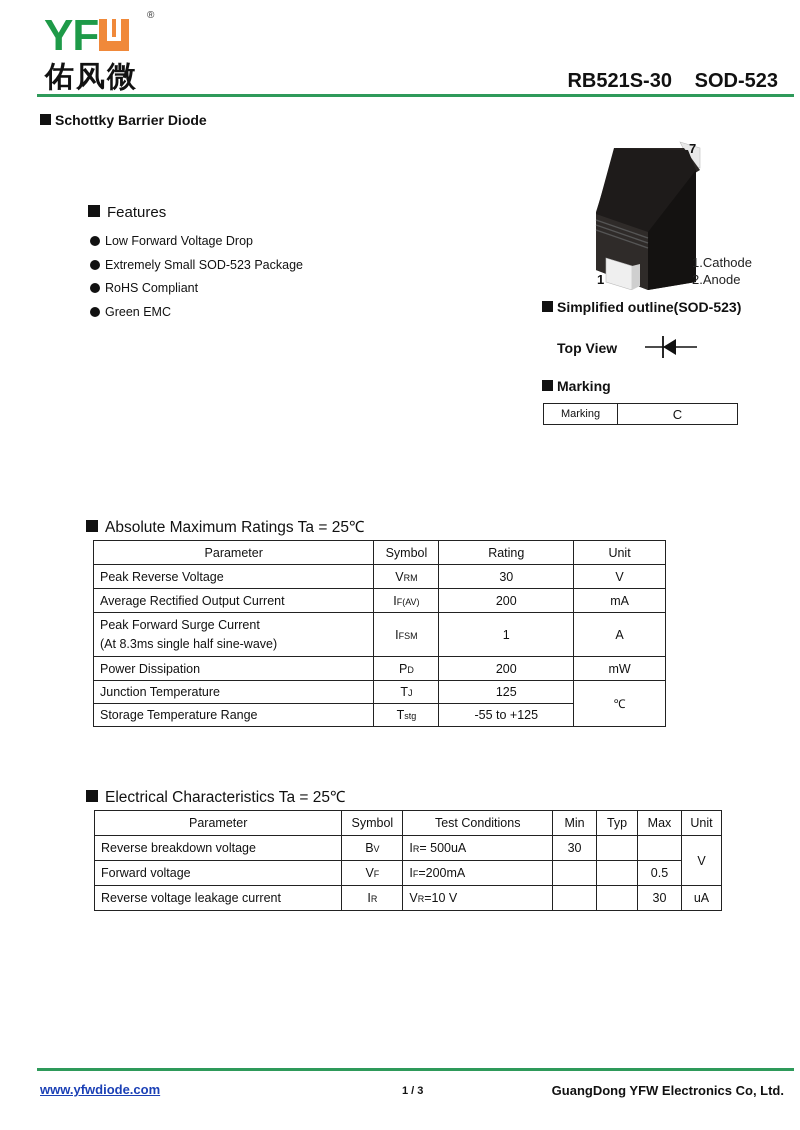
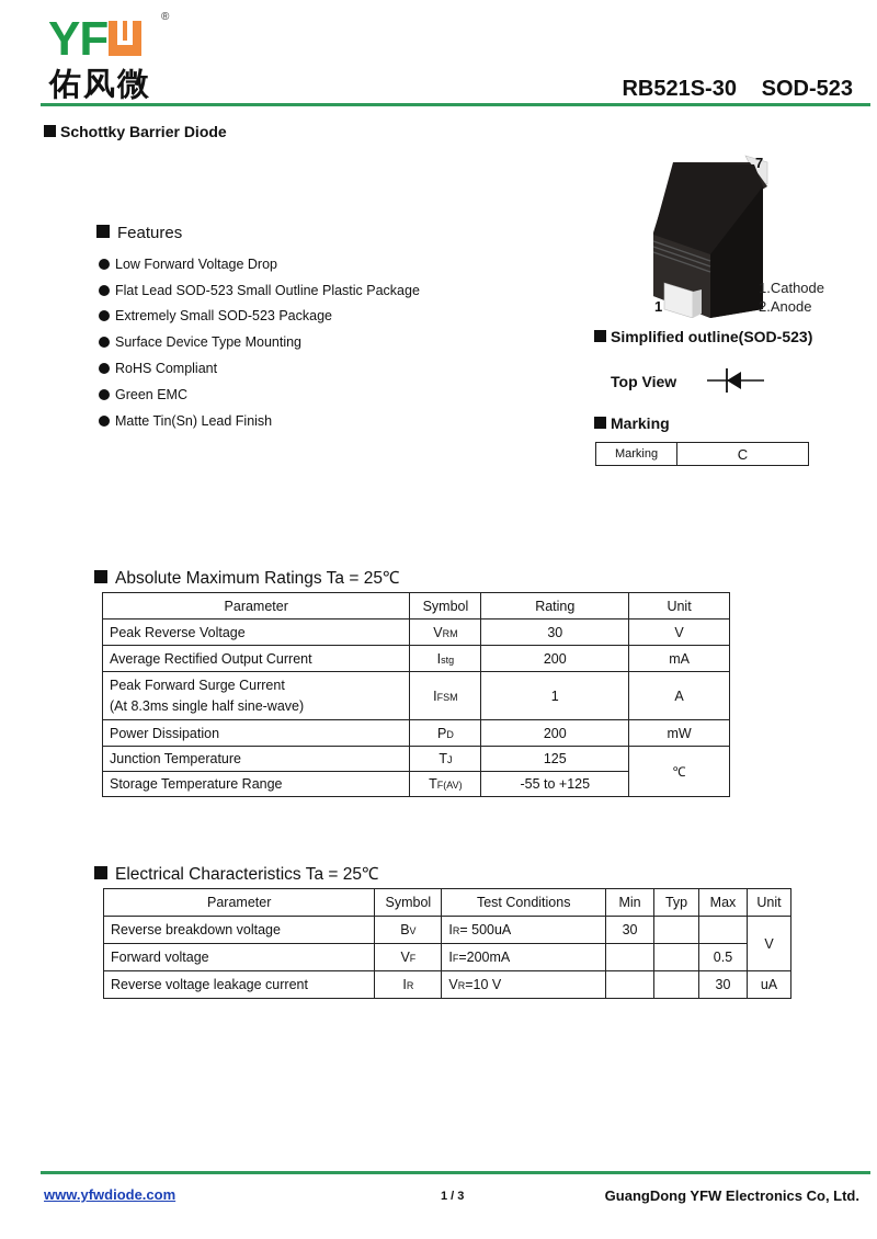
  YF
  ®
  佑风微
  RB521S-30 SOD-523
  Schottky Barrier Diode
  Features
  Low Forward Voltage Drop
+ Flat Lead SOD-523 Small Outline Plastic Package
  Extremely Small SOD-523 Package
+ Surface Device Type Mounting
  RoHS Compliant
  Green EMC
+ Matte Tin(Sn) Lead Finish
  7
  1
  1.Cathode
  2.Anode
  Simplified outline(SOD-523)
  Top View
  Marking
  Marking
  C
  Absolute Maximum Ratings Ta = 25℃
  Parameter	Symbol	Rating	Unit
  Peak Reverse Voltage	VRM	30	V
- Average Rectified Output Current	IF(AV)	200	mA
+ Average Rectified Output Current	Istg	200	mA
  Peak Forward Surge Current (At 8.3ms single half sine-wave)	IFSM	1	A
  Power Dissipation	PD	200	mW
  Junction Temperature	TJ	125	℃
- Storage Temperature Range	Tstg	-55 to +125
+ Storage Temperature Range	TF(AV)	-55 to +125
  Electrical Characteristics Ta = 25℃
  Parameter	Symbol	Test Conditions	Min	Typ	Max	Unit
  Reverse breakdown voltage	BV	IR= 500uA	30			V
  Forward voltage	VF	IF=200mA			0.5
  Reverse voltage leakage current	IR	VR=10 V			30	uA
  www.yfwdiode.com
  1 / 3
  GuangDong YFW Electronics Co, Ltd.
